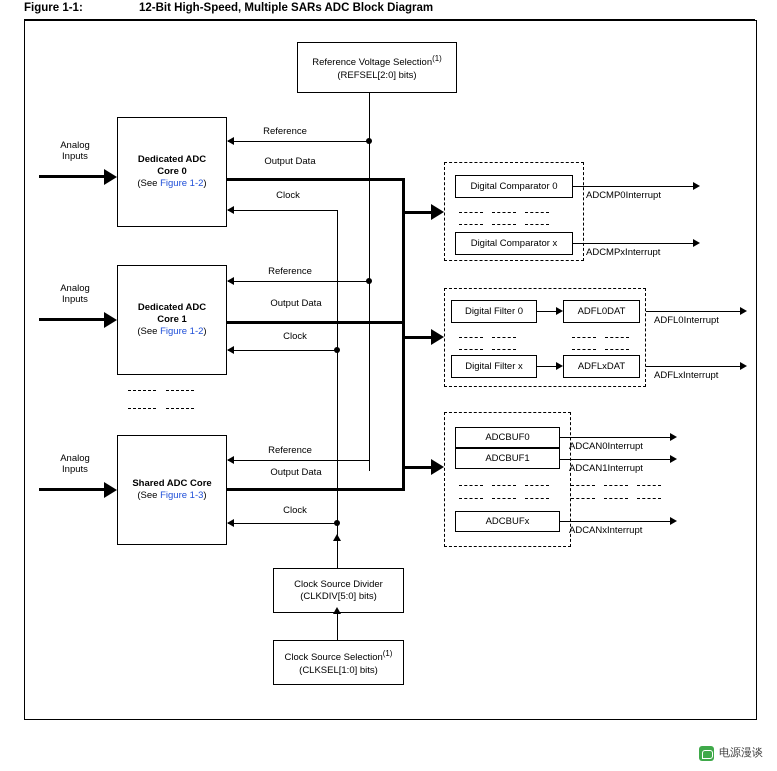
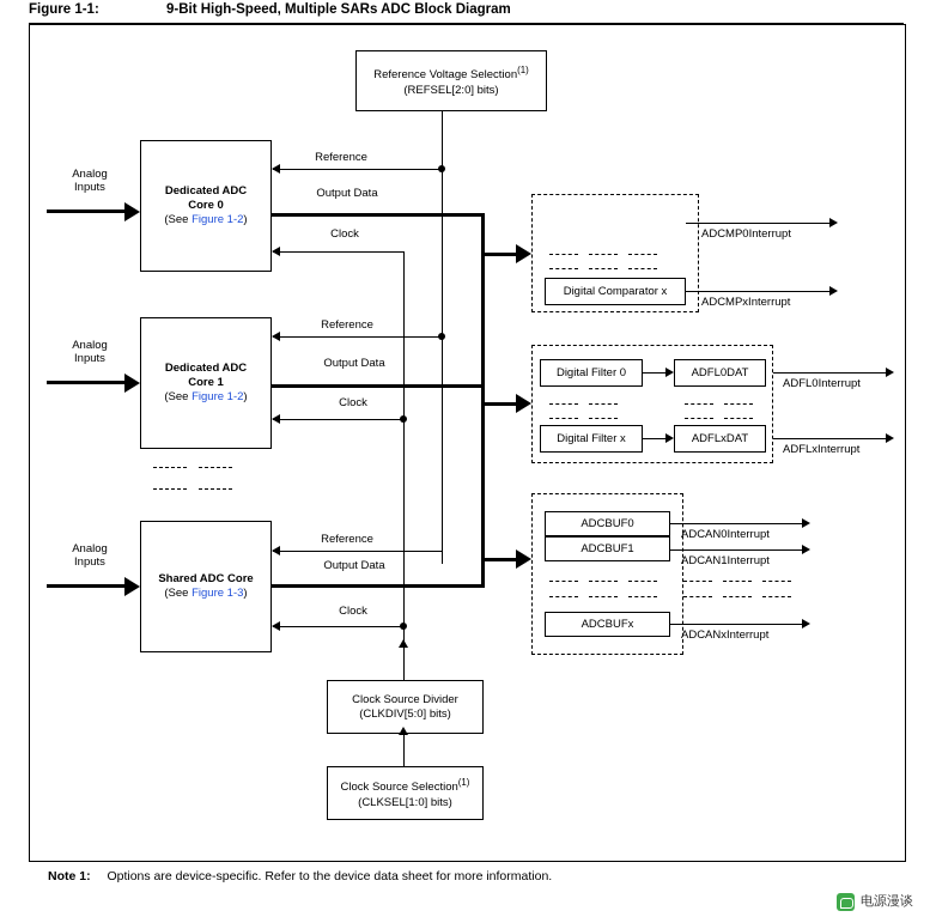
  Figure 1-1:
- 12-Bit High-Speed, Multiple SARs ADC Block Diagram
+ 9-Bit High-Speed, Multiple SARs ADC Block Diagram
  Reference Voltage Selection(1)
  (REFSEL[2:0] bits)
  Dedicated ADC
  Core 0
  (See Figure 1-2)
  Dedicated ADC
  Core 1
  (See Figure 1-2)
  Shared ADC Core
  (See Figure 1-3)
  Clock Source Divider
  (CLKDIV[5:0] bits)
  Clock Source Selection(1)
  (CLKSEL[1:0] bits)
- Digital Comparator 0
  Digital Comparator x
  ADCMP0Interrupt
  ADCMPxInterrupt
  Digital Filter 0
  ADFL0DAT
  Digital Filter x
  ADFLxDAT
  ADFL0Interrupt
  ADFLxInterrupt
  ADCBUF0
  ADCBUF1
  ADCBUFx
  ADCAN0Interrupt
  ADCAN1Interrupt
  ADCANxInterrupt
  Analog
  Inputs
  Analog
  Inputs
  Analog
  Inputs
  Reference
  Reference
  Reference
  Output Data
  Output Data
  Output Data
  Clock
  Clock
  Clock
+ Note 1: Options are device-specific. Refer to the device data sheet for more information.
  电源漫谈
